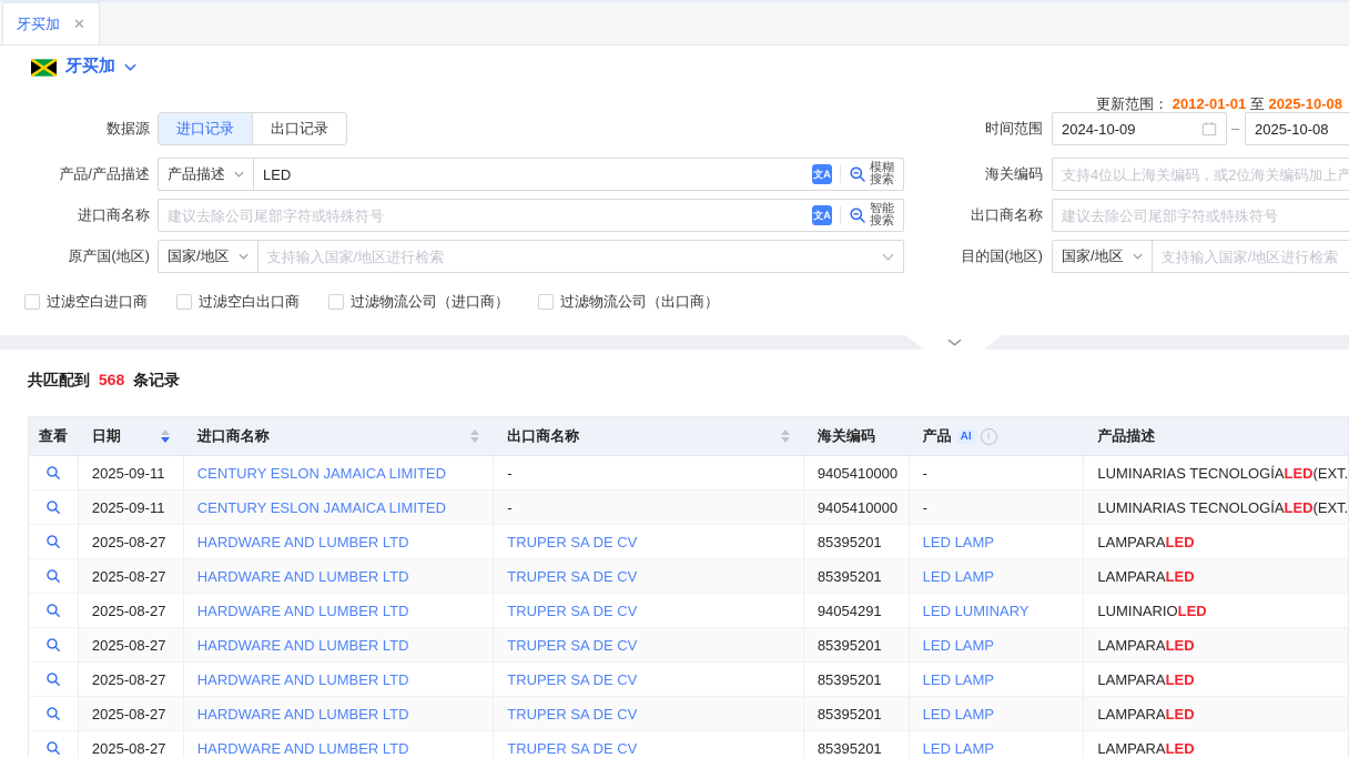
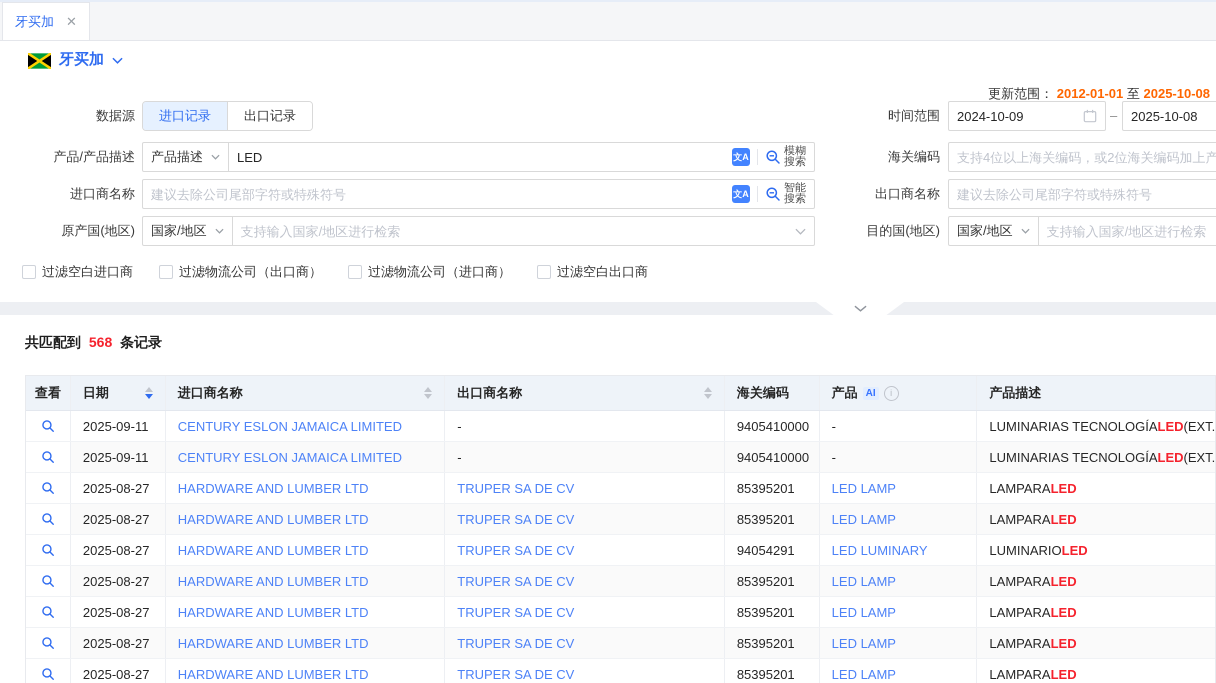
  牙买加
  ✕
  牙买加
  更新范围： 2012-01-01 至 2025-10-08
  数据源
  进口记录
  出口记录
  时间范围
  2024-10-09
  –
  2025-10-08
  产品/产品描述
  产品描述
  LED
  文A
  模糊
  搜索
  海关编码
  支持4位以上海关编码，或2位海关编码加上产
  进口商名称
  建议去除公司尾部字符或特殊符号
  文A
  智能
  搜索
  出口商名称
  建议去除公司尾部字符或特殊符号
  原产国(地区)
  国家/地区
  支持输入国家/地区进行检索
  目的国(地区)
  国家/地区
  支持输入国家/地区进行检索
  过滤空白进口商
- 过滤空白出口商
+ 过滤物流公司（出口商）
  过滤物流公司（进口商）
- 过滤物流公司（出口商）
+ 过滤空白出口商
  共匹配到 568 条记录
  查看
  日期
  进口商名称
  出口商名称
  海关编码
  产品
  AI
  i
  产品描述
  2025-09-11
  CENTURY ESLON JAMAICA LIMITED
  -
  9405410000
  -
  LUMINARIAS TECNOLOGÍA
  LED
  (EXT.
  2025-09-11
  CENTURY ESLON JAMAICA LIMITED
  -
  9405410000
  -
  LUMINARIAS TECNOLOGÍA
  LED
  (EXT.
  2025-08-27
  HARDWARE AND LUMBER LTD
  TRUPER SA DE CV
  85395201
  LED LAMP
  LAMPARA
  LED
  2025-08-27
  HARDWARE AND LUMBER LTD
  TRUPER SA DE CV
  85395201
  LED LAMP
  LAMPARA
  LED
  2025-08-27
  HARDWARE AND LUMBER LTD
  TRUPER SA DE CV
  94054291
  LED LUMINARY
  LUMINARIO
  LED
  2025-08-27
  HARDWARE AND LUMBER LTD
  TRUPER SA DE CV
  85395201
  LED LAMP
  LAMPARA
  LED
  2025-08-27
  HARDWARE AND LUMBER LTD
  TRUPER SA DE CV
  85395201
  LED LAMP
  LAMPARA
  LED
  2025-08-27
  HARDWARE AND LUMBER LTD
  TRUPER SA DE CV
  85395201
  LED LAMP
  LAMPARA
  LED
  2025-08-27
  HARDWARE AND LUMBER LTD
  TRUPER SA DE CV
  85395201
  LED LAMP
  LAMPARA
  LED
